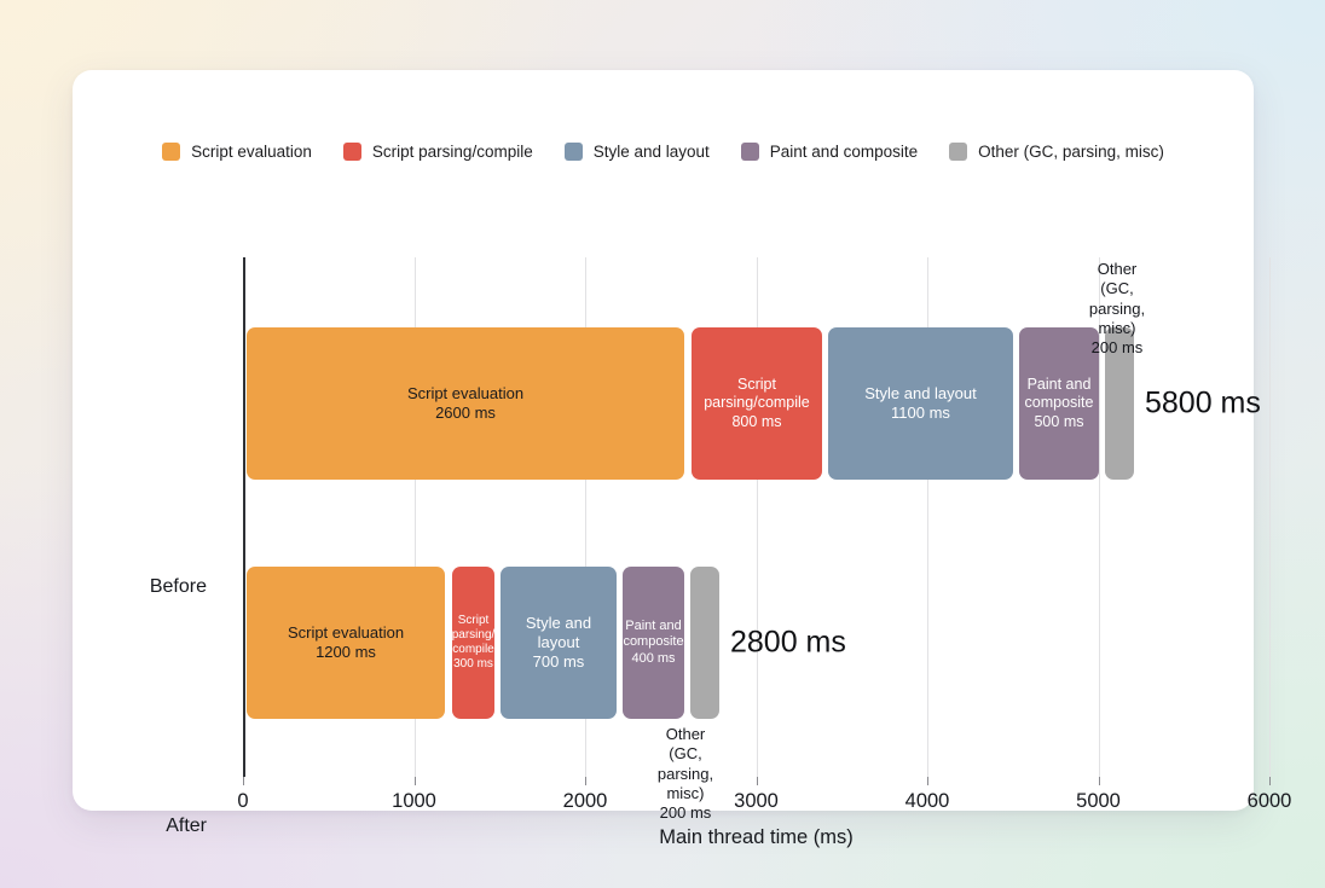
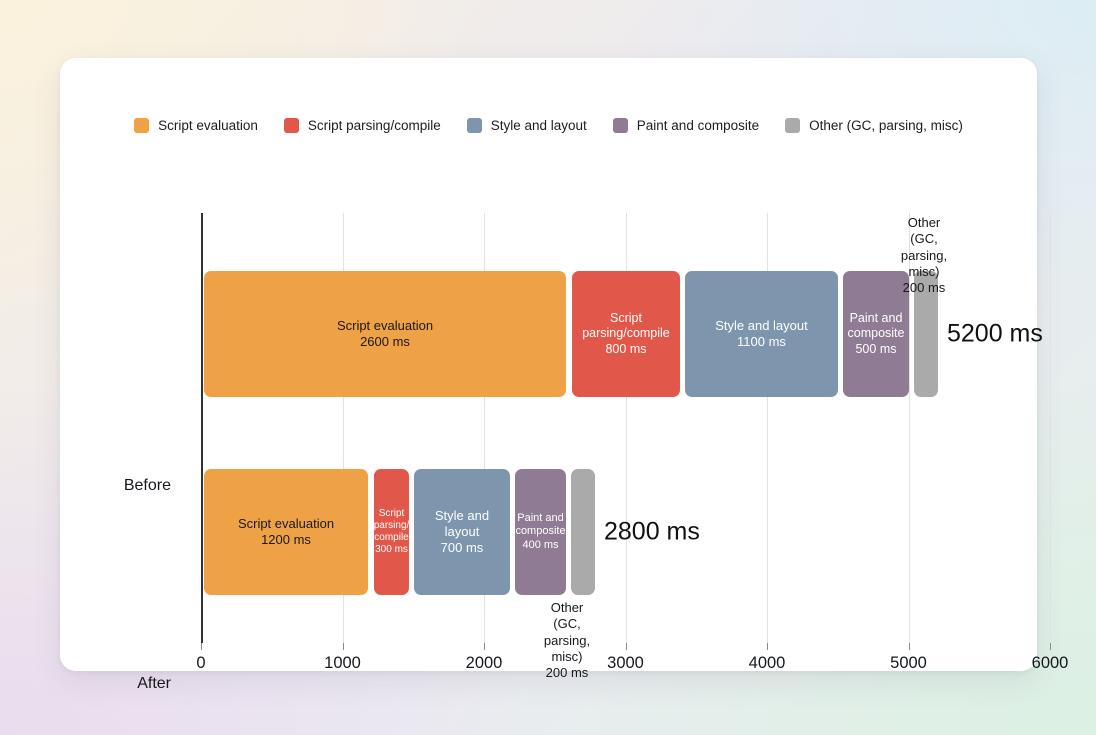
  Script evaluation
  Script parsing/compile
  Style and layout
  Paint and composite
  Other (GC, parsing, misc)
  0
  1000
  2000
  3000
  4000
  5000
  6000
  Before
  After
  Script evaluation
  2600 ms
  Script
  parsing/compile
  800 ms
  Style and layout
  1100 ms
  Paint and
  composite
  500 ms
- 5800 ms
+ 5200 ms
  Other (GC, parsing, misc)
  200 ms
  Script evaluation
  1200 ms
  Script
  parsing/
  compile
  300 ms
  Style and layout
  700 ms
  Paint and
  composite
  400 ms
  2800 ms
  Other (GC, parsing, misc)
  200 ms
- Main thread time (ms)
